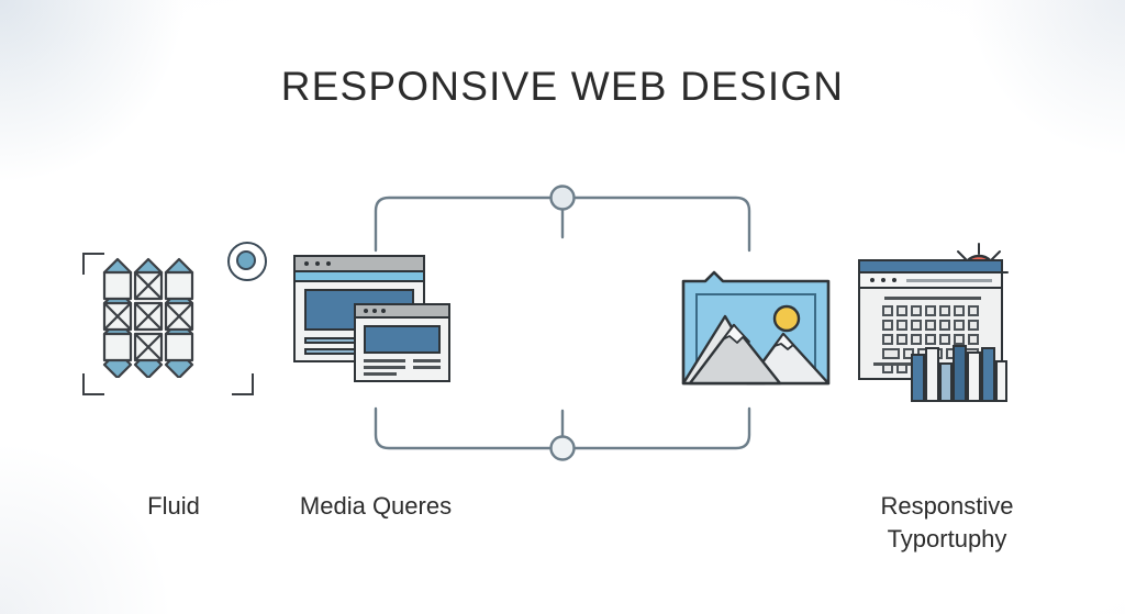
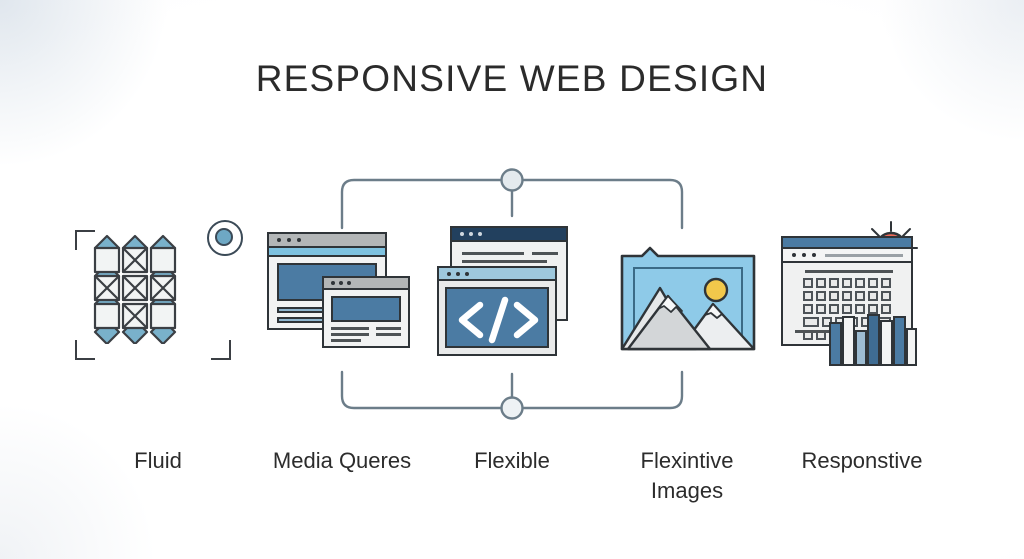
  RESPONSIVE WEB DESIGN
  Fluid
  Media Queres
+ Flexible
+ Flexintive
+ Images
  Responstive
- Typortuphy
